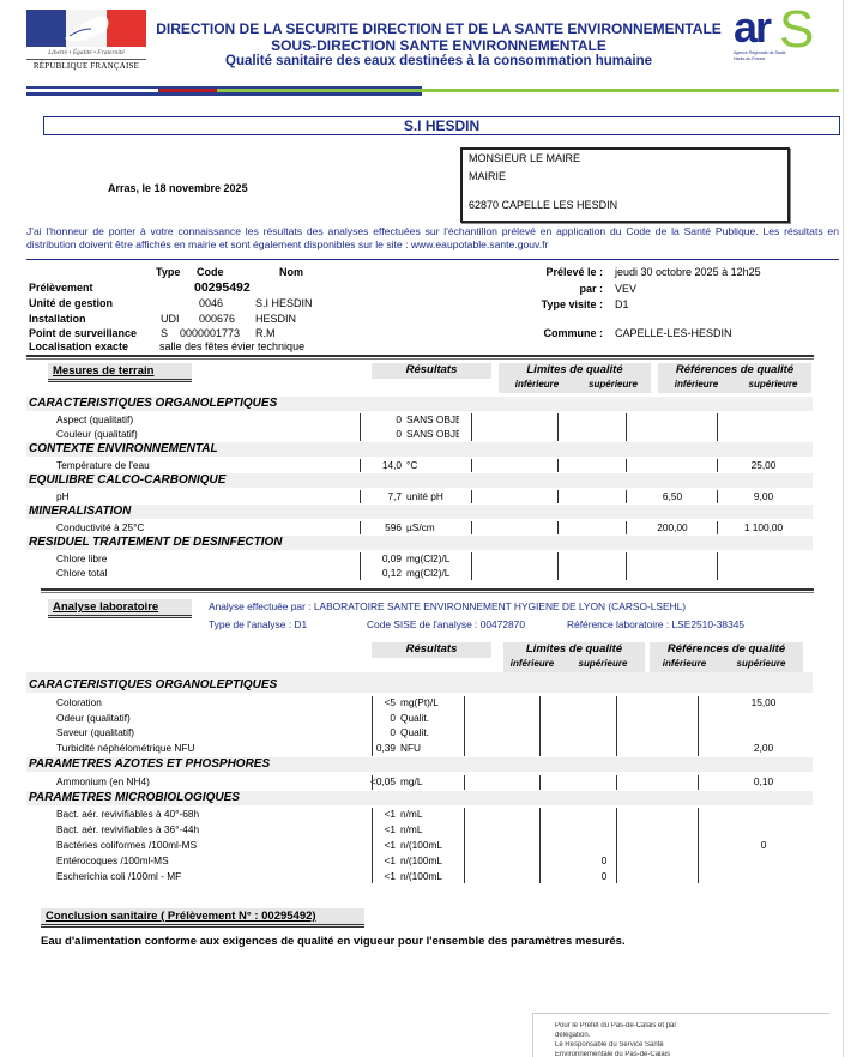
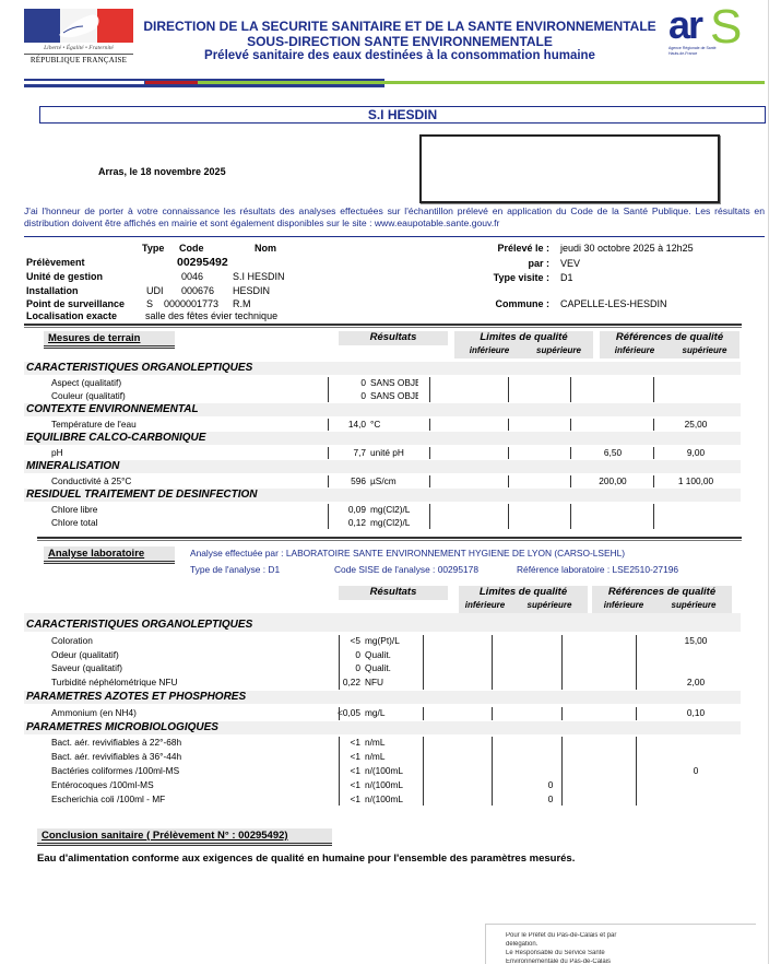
  RÉPUBLIQUE FRANÇAISE
- DIRECTION DE LA SECURITE DIRECTION ET DE LA SANTE ENVIRONNEMENTALE
+ DIRECTION DE LA SECURITE SANITAIRE ET DE LA SANTE ENVIRONNEMENTALE
  SOUS-DIRECTION SANTE ENVIRONNEMENTALE
- Qualité sanitaire des eaux destinées à la consommation humaine
+ Prélevé sanitaire des eaux destinées à la consommation humaine
  ar
  S
  S.I HESDIN
  Arras, le 18 novembre 2025
- MONSIEUR LE MAIRE
- MAIRIE
- 62870 CAPELLE LES HESDIN
  J'ai l'honneur de porter à votre connaissance les résultats des analyses effectuées sur l'échantillon prélevé en application du Code de la Santé Publique. Les résultats en distribution doivent être affichés en mairie et sont également disponibles sur le site : www.eaupotable.sante.gouv.fr
  Type
  Code
  Nom
  Prélèvement
  00295492
  Unité de gestion
  0046
  S.I HESDIN
  Installation
  UDI
  000676
  HESDIN
  Point de surveillance
  S
  0000001773
  R.M
  Localisation exacte
  salle des fêtes évier technique
  Prélevé le :
  jeudi 30 octobre 2025 à 12h25
  par :
  VEV
  Type visite :
  D1
  Commune :
  CAPELLE-LES-HESDIN
  Mesures de terrain
  Résultats
  Limites de qualité
  Références de qualité
  inférieure
  supérieure
  inférieure
  supérieure
  CARACTERISTIQUES ORGANOLEPTIQUES
  Aspect (qualitatif)
  0
  SANS OBJE
  Couleur (qualitatif)
  0
  SANS OBJE
  CONTEXTE ENVIRONNEMENTAL
  Température de l'eau
  14,0
  °C
  25,00
  EQUILIBRE CALCO-CARBONIQUE
  pH
  7,7
  unité pH
  6,50
  9,00
  MINERALISATION
  Conductivité à 25°C
  596
  µS/cm
  200,00
  1 100,00
  RESIDUEL TRAITEMENT DE DESINFECTION
  Chlore libre
  0,09
  mg(Cl2)/L
  Chlore total
  0,12
  mg(Cl2)/L
  Analyse laboratoire
  Analyse effectuée par : LABORATOIRE SANTE ENVIRONNEMENT HYGIENE DE LYON (CARSO-LSEHL)
  Type de l'analyse : D1
- Code SISE de l'analyse : 00472870
+ Code SISE de l'analyse : 00295178
- Référence laboratoire : LSE2510-38345
+ Référence laboratoire : LSE2510-27196
  Résultats
  Limites de qualité
  Références de qualité
  inférieure
  supérieure
  inférieure
  supérieure
  CARACTERISTIQUES ORGANOLEPTIQUES
  Coloration
  <5
  mg(Pt)/L
  15,00
  Odeur (qualitatif)
  0
  Qualit.
  Saveur (qualitatif)
  0
  Qualit.
  Turbidité néphélométrique NFU
- 0,39
+ 0,22
  NFU
  2,00
  PARAMETRES AZOTES ET PHOSPHORES
  Ammonium (en NH4)
  <0,05
  mg/L
  0,10
  PARAMETRES MICROBIOLOGIQUES
- Bact. aér. revivifiables à 40°-68h
+ Bact. aér. revivifiables à 22°-68h
  <1
  n/mL
  Bact. aér. revivifiables à 36°-44h
  <1
  n/mL
  Bactéries coliformes /100ml-MS
  <1
  n/(100mL
  0
  Entérocoques /100ml-MS
  <1
  n/(100mL
  0
  Escherichia coli /100ml - MF
  <1
  n/(100mL
  0
  Conclusion sanitaire ( Prélèvement N° : 00295492)
- Eau d'alimentation conforme aux exigences de qualité en vigueur pour l'ensemble des paramètres mesurés.
+ Eau d'alimentation conforme aux exigences de qualité en humaine pour l'ensemble des paramètres mesurés.
